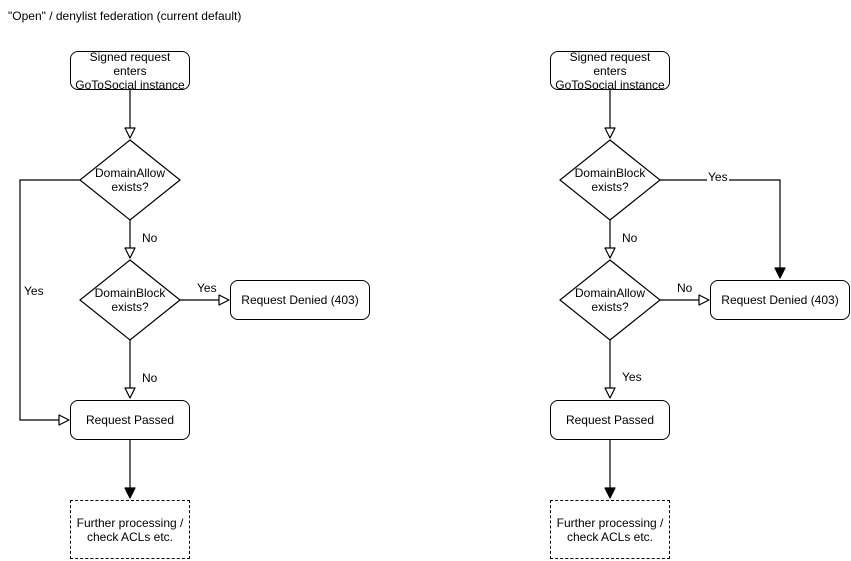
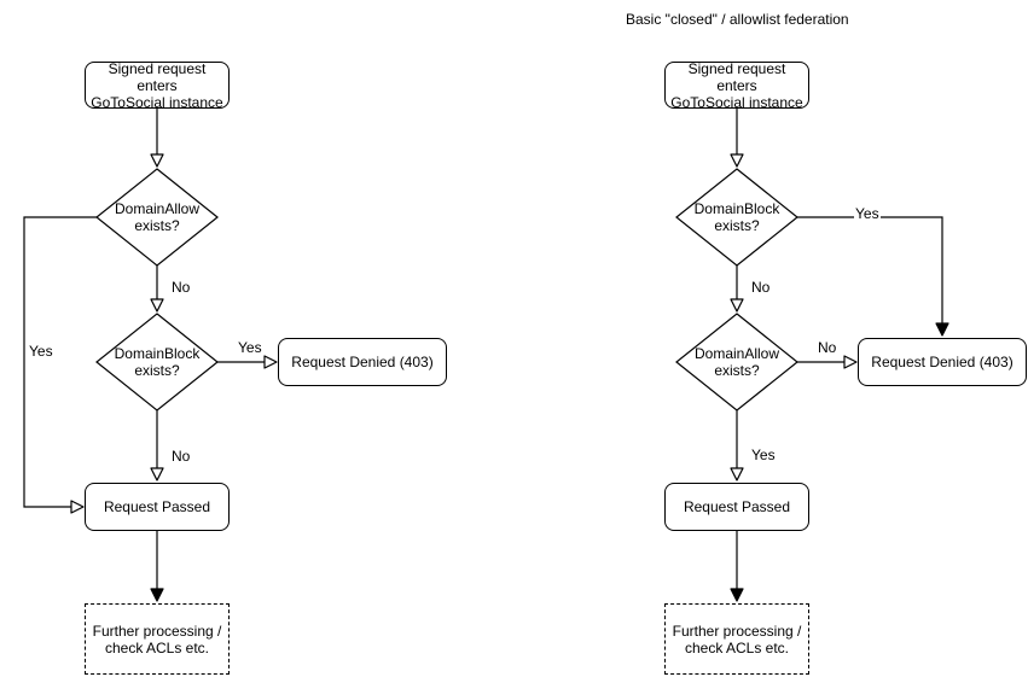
- "Open" / denylist federation (current default)
  Signed request enters
  GoToSocial instance
  DomainAllow
  exists?
  DomainBlock
  exists?
  Request Denied (403)
  Request Passed
  Further processing /
  check ACLs etc.
  No
  Yes
  Yes
  No
+ Basic "closed" / allowlist federation
  Signed request enters
  GoToSocial instance
  DomainBlock
  exists?
  DomainAllow
  exists?
  Request Denied (403)
  Request Passed
  Further processing /
  check ACLs etc.
  Yes
  No
  No
  Yes
